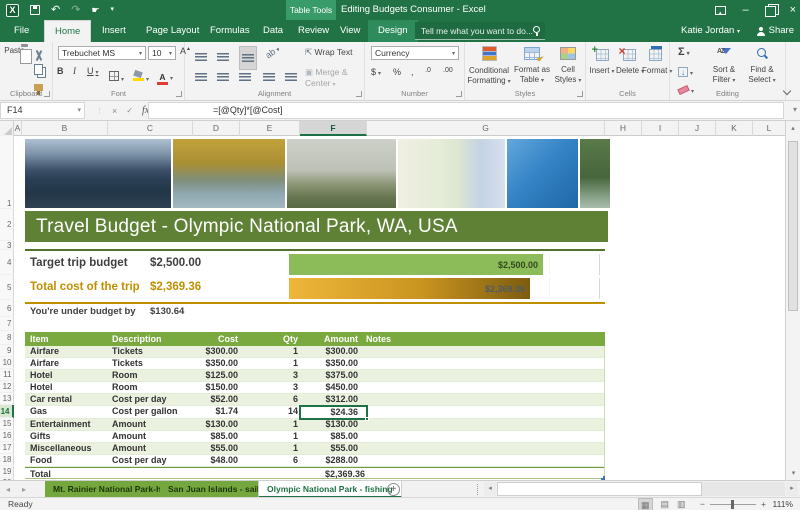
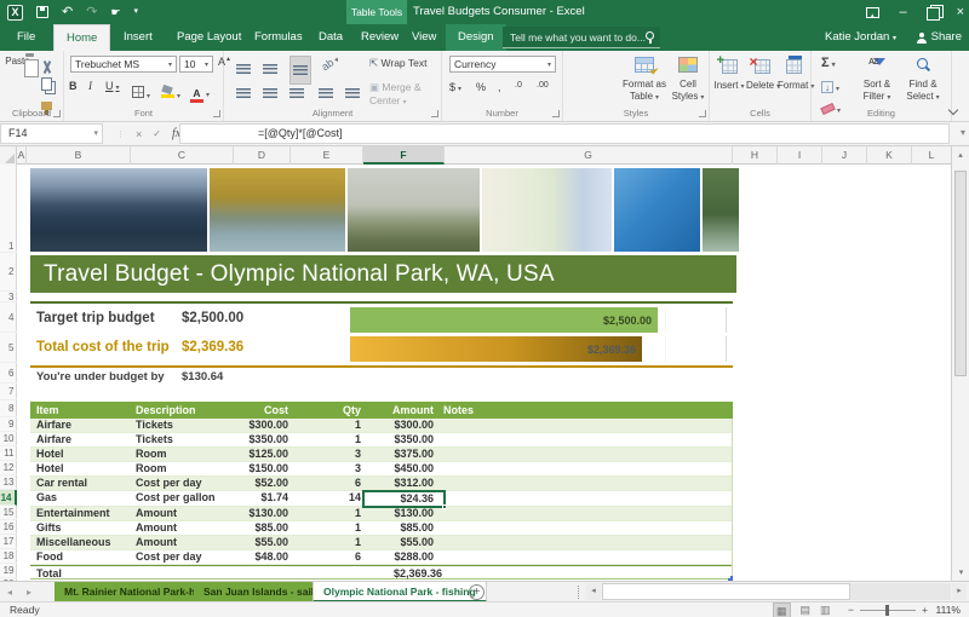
  X
  ↶
  ↷
  ☛
  Table Tools
- Editing Budgets Consumer - Excel
+ Travel Budgets Consumer - Excel
  –
  ×
  File
  Home
  Insert
  Page Layout
  Formulas
  Data
  Review
  View
  Design
  Tell me what you want to do...
  Katie Jordan
  Share
  Clipboard
  Trebuchet MS
  10
  B
  I
  U
  A
  Font
  ⇱ Wrap Text
  ▣ Merge & Center
  Alignment
  Currency
  $
  %
  ,
  Number
- Conditional Formatting
  Format as Table
  Cell Styles
  Styles
  Insert
  Delete
  Format
  Cells
  Σ
  ↓
  Sort & Filter
  Find & Select
  Editing
  F14
  ×
  ✓
  fx
  =[@Qty]*[@Cost]
  ▾
  A
  B
  C
  D
  E
  F
  G
  H
  I
  J
  K
  L
  1
  2
  3
  4
  5
  6
  7
  8
  9
  10
  11
  12
  13
  14
  15
  16
  17
  18
  19
  Travel Budget - Olympic National Park, WA, USA
  Target trip budget
  $2,500.00
  $2,500.00
  Total cost of the trip
  $2,369.36
  $2,369.36
  You're under budget by
  $130.64
  Item
  Description
  Cost
  Qty
  Amount
  Notes
  Airfare
  Tickets
  $300.00
  1
  $300.00
  Airfare
  Tickets
  $350.00
  1
  $350.00
  Hotel
  Room
  $125.00
  3
  $375.00
  Hotel
  Room
  $150.00
  3
  $450.00
  Car rental
  Cost per day
  $52.00
  6
  $312.00
  Gas
  Cost per gallon
  $1.74
  14
  Entertainment
  Amount
  $130.00
  1
  $130.00
  Gifts
  Amount
  $85.00
  1
  $85.00
  Miscellaneous
  Amount
  $55.00
  1
  $55.00
  Food
  Cost per day
  $48.00
  6
  $288.00
  Total
  $2,369.36
  $24.36
  ◂
  ▸
  Mt. Rainier National Park-h
  San Juan Islands - sai
  Olympic National Park - fishing
  +
  Ready
  ▦
  ▤
  ▥
  −
  +
  111%
